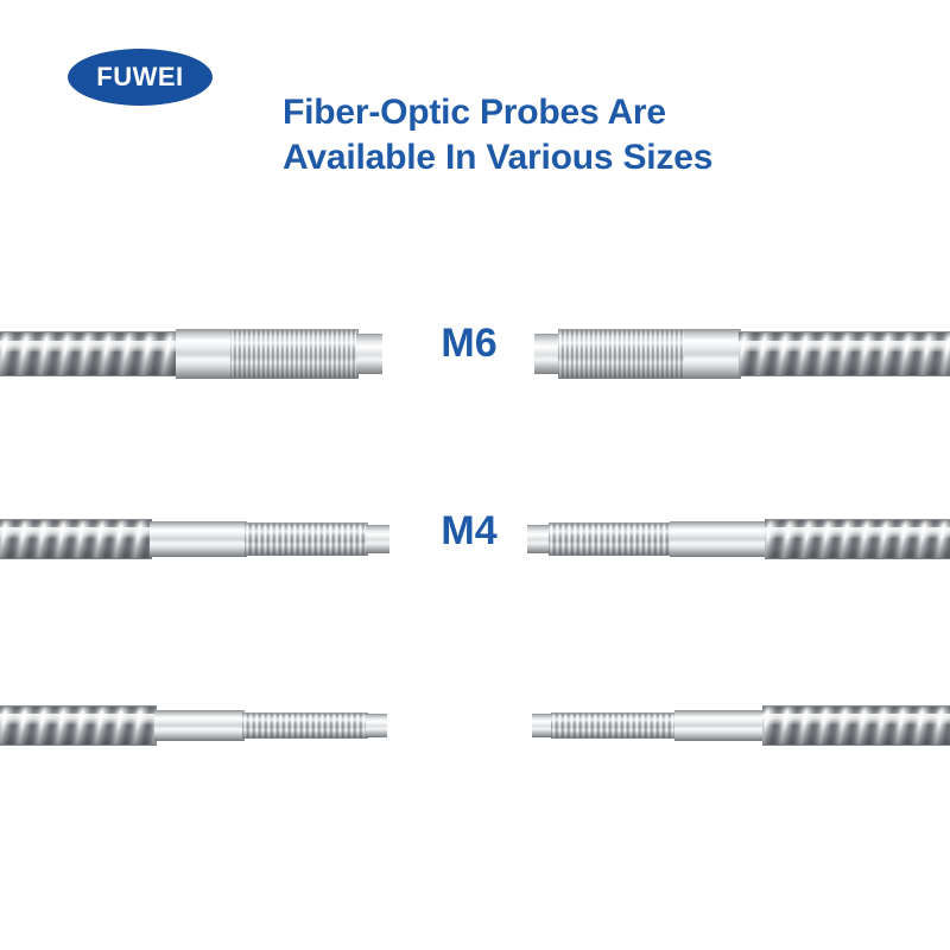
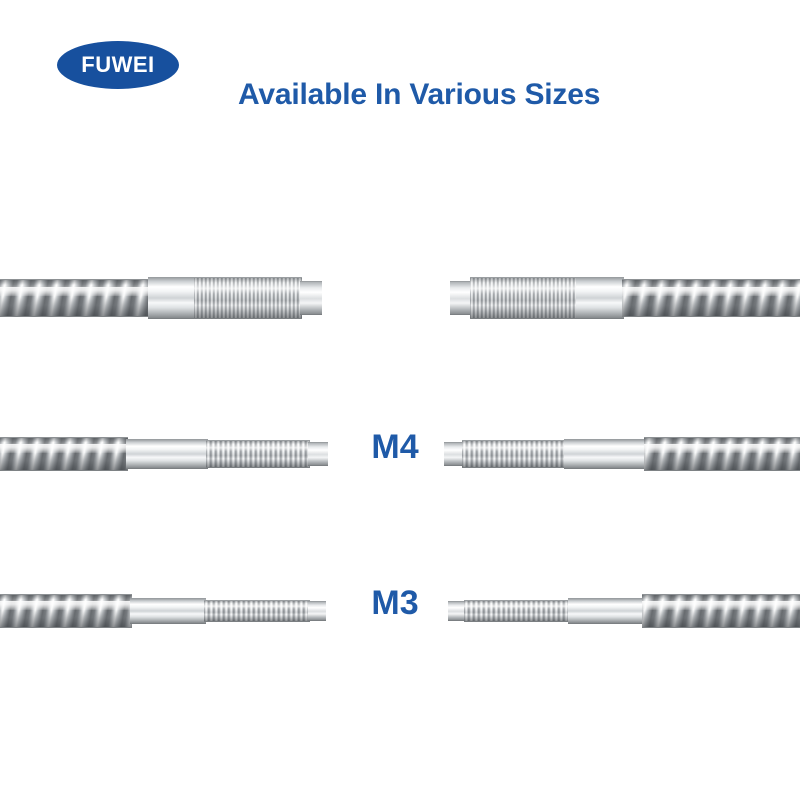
  FUWEI
- Fiber-Optic Probes Are
  Available In Various Sizes
- M6
  M4
+ M3
